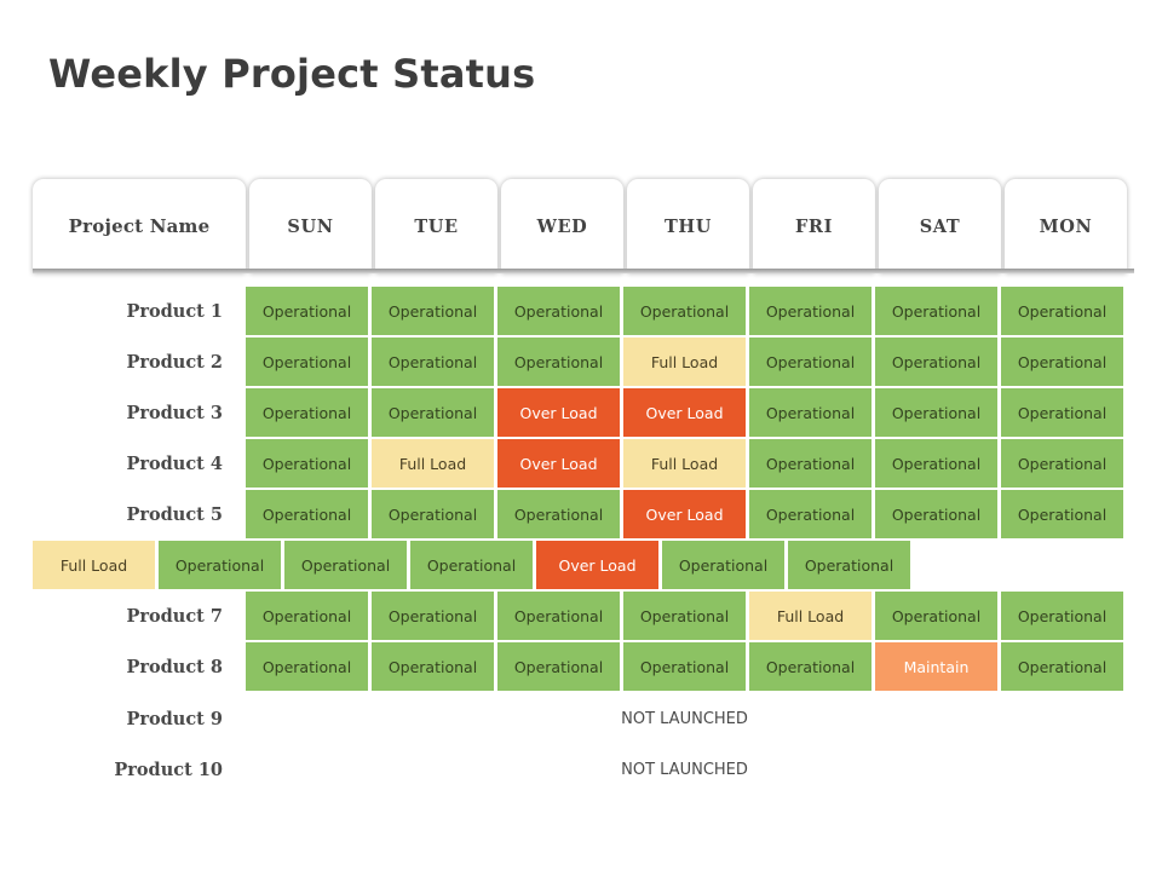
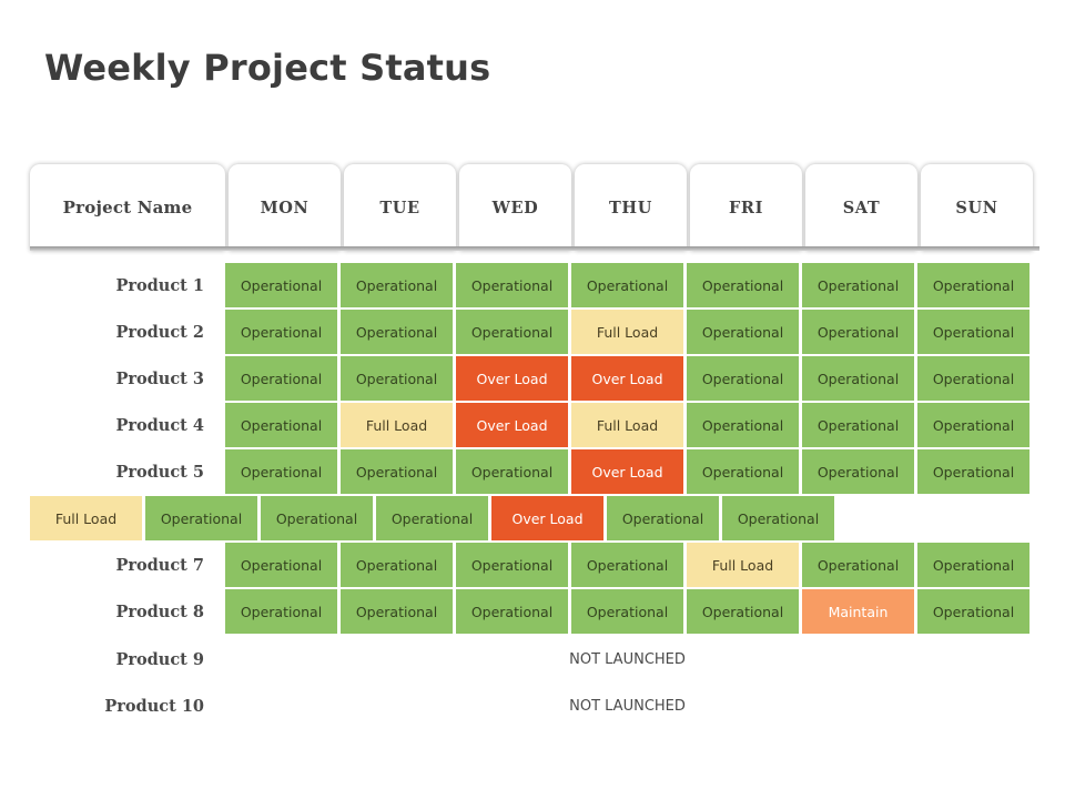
  Weekly Project Status
  Project Name
- SUN
+ MON
  TUE
  WED
  THU
  FRI
  SAT
- MON
+ SUN
  Product 1
  Operational
  Operational
  Operational
  Operational
  Operational
  Operational
  Operational
  Product 2
  Operational
  Operational
  Operational
  Full Load
  Operational
  Operational
  Operational
  Product 3
  Operational
  Operational
  Over Load
  Over Load
  Operational
  Operational
  Operational
  Product 4
  Operational
  Full Load
  Over Load
  Full Load
  Operational
  Operational
  Operational
  Product 5
  Operational
  Operational
  Operational
  Over Load
  Operational
  Operational
  Operational
  Full Load
  Operational
  Operational
  Operational
  Over Load
  Operational
  Operational
  Product 7
  Operational
  Operational
  Operational
  Operational
  Full Load
  Operational
  Operational
  Product 8
  Operational
  Operational
  Operational
  Operational
  Operational
  Maintain
  Operational
  Product 9
  NOT LAUNCHED
  Product 10
  NOT LAUNCHED
